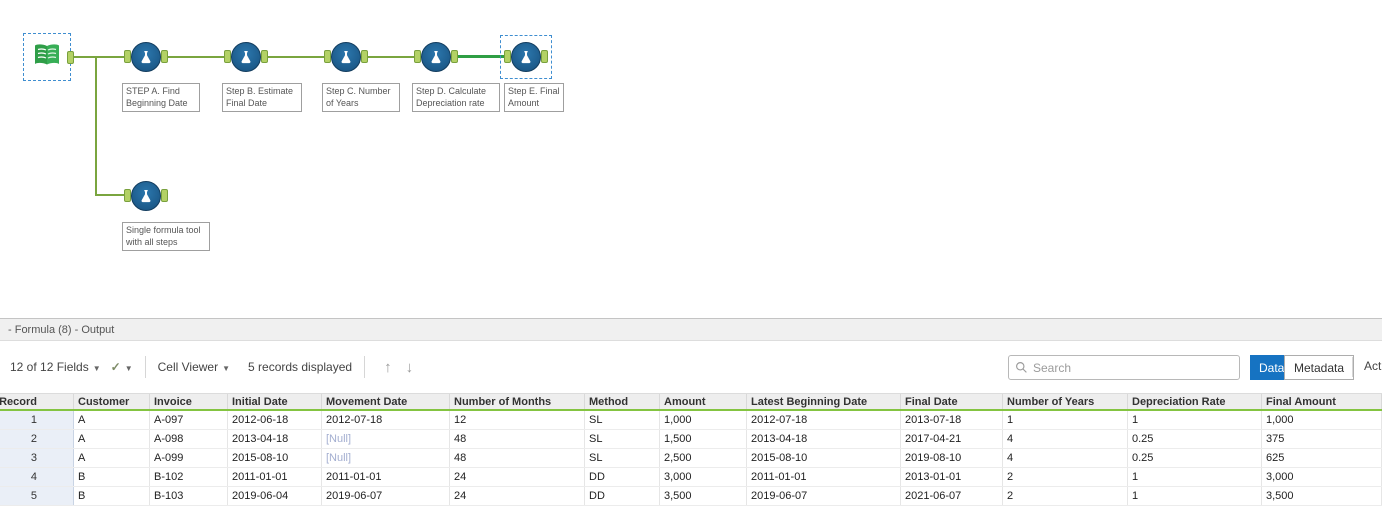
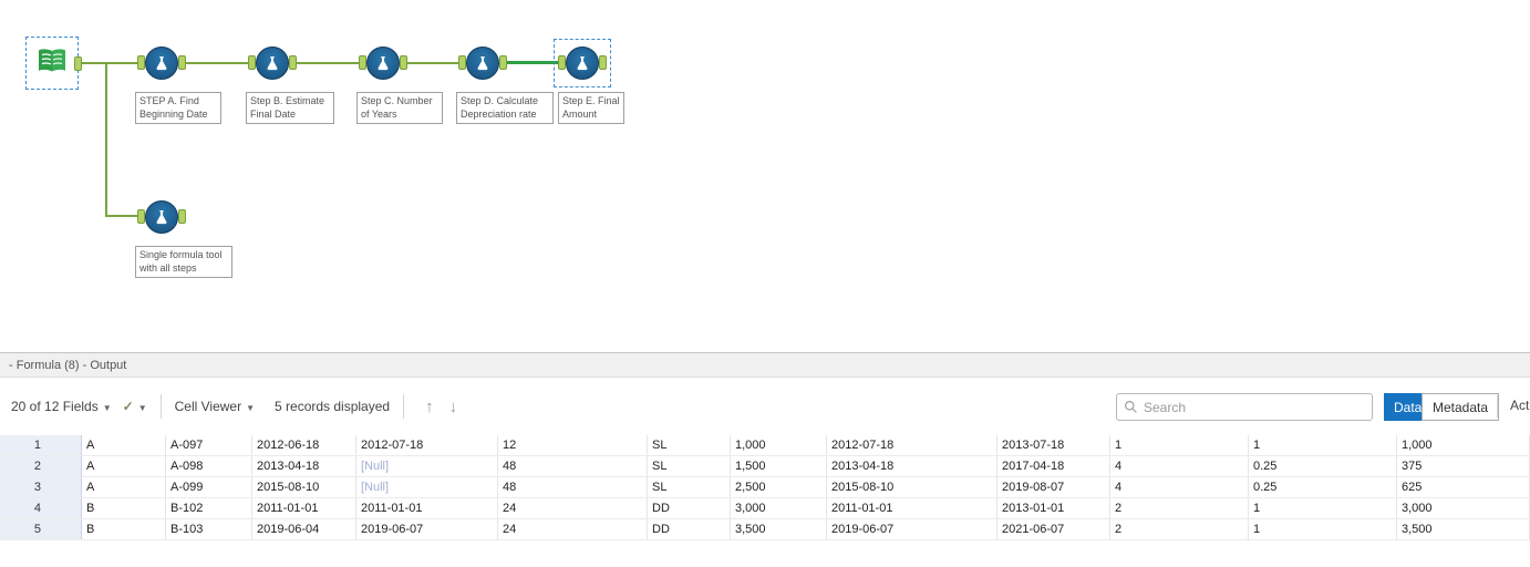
  STEP A. Find Beginning Date
  Step B. Estimate Final Date
  Step C. Number of Years
  Step D. Calculate Depreciation rate
  Step E. Final Amount
  Single formula tool with all steps
  - Formula (8) - Output
- 12 of 12 Fields ▼
+ 20 of 12 Fields ▼
  ✓ ▼
  Cell Viewer ▼
  5 records displayed
  ↑
  ↓
  Search
  Data
  Metadata
- Record
- Customer
- Invoice
- Initial Date
- Movement Date
- Number of Months
- Method
- Amount
- Latest Beginning Date
- Final Date
- Number of Years
- Depreciation Rate
- Final Amount
  1
  A
  A-097
  2012-06-18
  2012-07-18
  12
  SL
  1,000
  2012-07-18
  2013-07-18
  1
  1
  1,000
  2
  A
  A-098
  2013-04-18
  [Null]
  48
  SL
  1,500
  2013-04-18
- 2017-04-21
+ 2017-04-18
  4
  0.25
  375
  3
  A
  A-099
  2015-08-10
  [Null]
  48
  SL
  2,500
  2015-08-10
- 2019-08-10
+ 2019-08-07
  4
  0.25
  625
  4
  B
  B-102
  2011-01-01
  2011-01-01
  24
  DD
  3,000
  2011-01-01
  2013-01-01
  2
  1
  3,000
  5
  B
  B-103
  2019-06-04
  2019-06-07
  24
  DD
  3,500
  2019-06-07
  2021-06-07
  2
  1
  3,500
